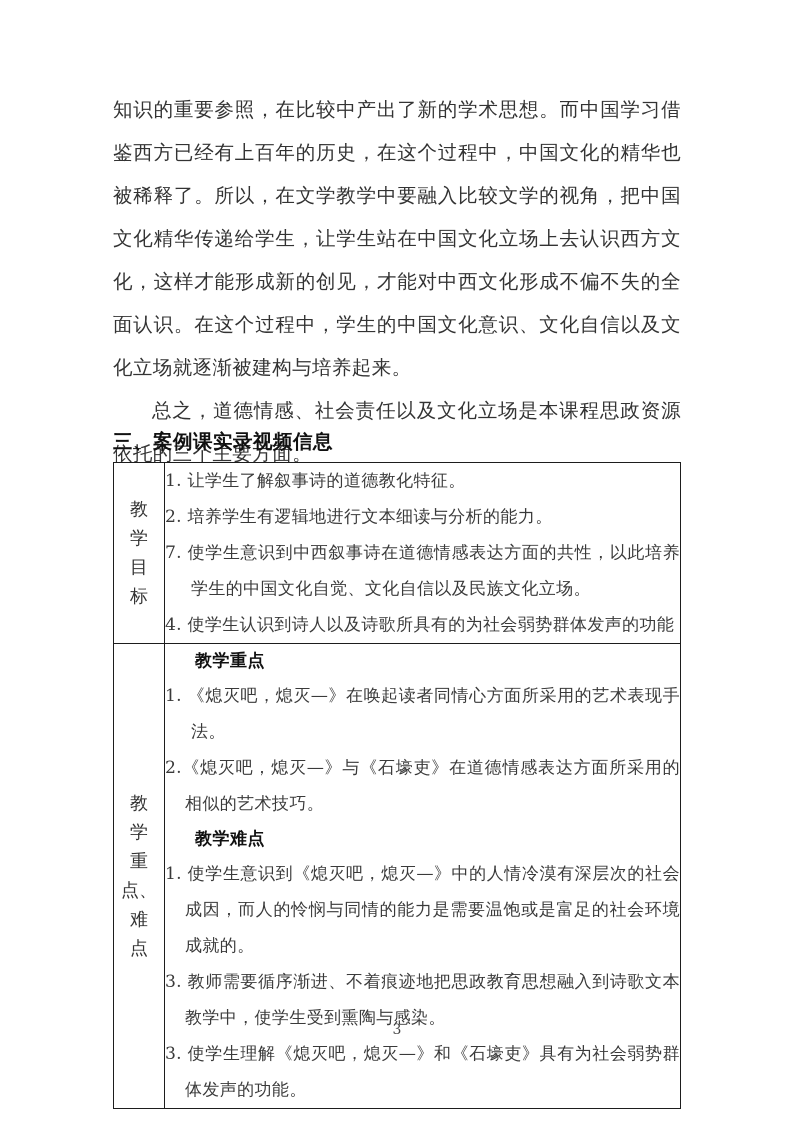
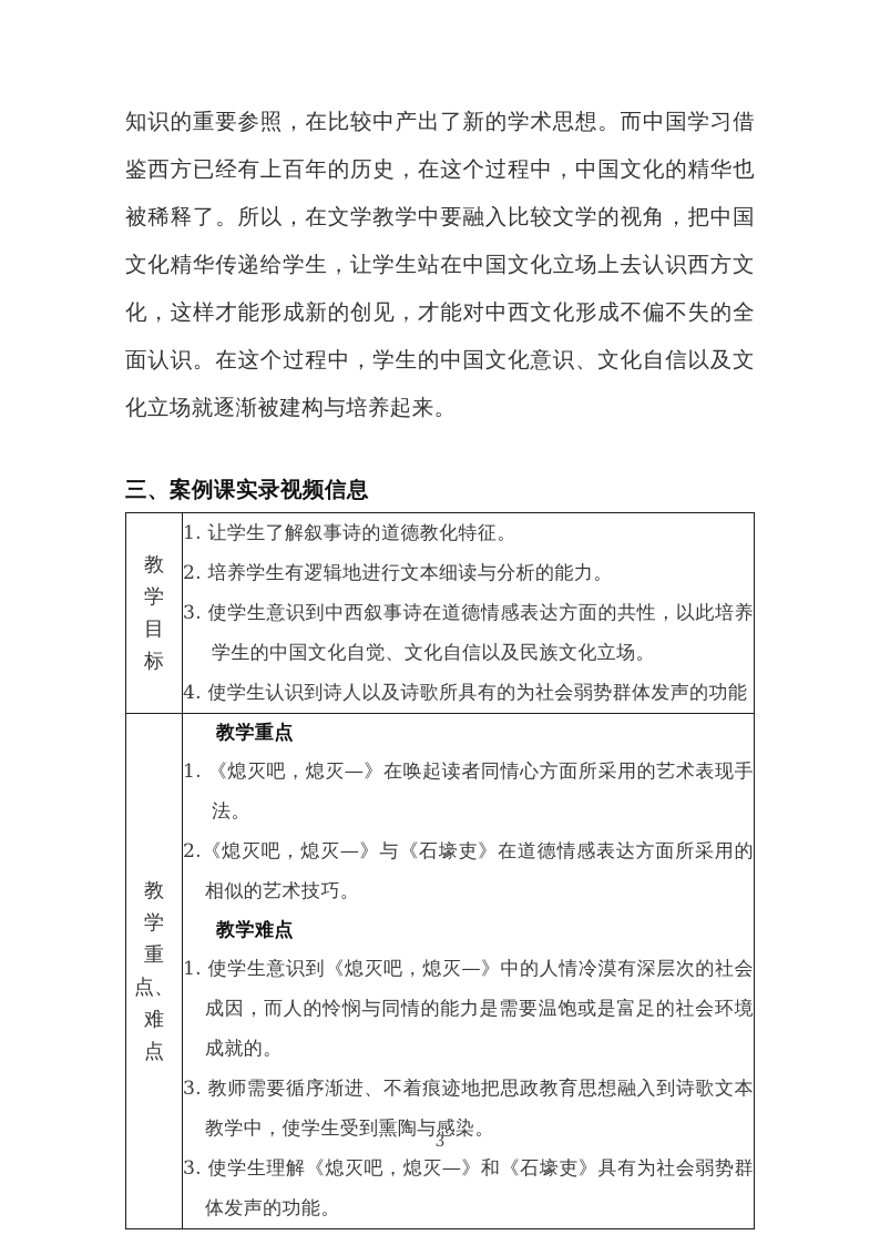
  知识的重要参照，在比较中产出了新的学术思想。而中国学习借鉴西方已经有上百年的历史，在这个过程中，中国文化的精华也被稀释了。所以，在文学教学中要融入比较文学的视角，把中国文化精华传递给学生，让学生站在中国文化立场上去认识西方文化，这样才能形成新的创见，才能对中西文化形成不偏不失的全面认识。在这个过程中，学生的中国文化意识、文化自信以及文化立场就逐渐被建构与培养起来。
- 总之，道德情感、社会责任以及文化立场是本课程思政资源依托的三个主要方面。
  三、案例课实录视频信息
- 教 学 目 标	1. 让学生了解叙事诗的道德教化特征。 2. 培养学生有逻辑地进行文本细读与分析的能力。 7. 使学生意识到中西叙事诗在道德情感表达方面的共性，以此培养学生的中国文化自觉、文化自信以及民族文化立场。 4. 使学生认识到诗人以及诗歌所具有的为社会弱势群体发声的功能
+ 教 学 目 标	1. 让学生了解叙事诗的道德教化特征。 2. 培养学生有逻辑地进行文本细读与分析的能力。 3. 使学生意识到中西叙事诗在道德情感表达方面的共性，以此培养学生的中国文化自觉、文化自信以及民族文化立场。 4. 使学生认识到诗人以及诗歌所具有的为社会弱势群体发声的功能
  教 学 重 点、 难 点	教学重点 1. 《熄灭吧，熄灭—》在唤起读者同情心方面所采用的艺术表现手法。 2.《熄灭吧，熄灭—》与《石壕吏》在道德情感表达方面所采用的相似的艺术技巧。 教学难点 1. 使学生意识到《熄灭吧，熄灭—》中的人情冷漠有深层次的社会成因，而人的怜悯与同情的能力是需要温饱或是富足的社会环境成就的。 3. 教师需要循序渐进、不着痕迹地把思政教育思想融入到诗歌文本教学中，使学生受到熏陶与感染。 3. 使学生理解《熄灭吧，熄灭—》和《石壕吏》具有为社会弱势群体发声的功能。
  3
